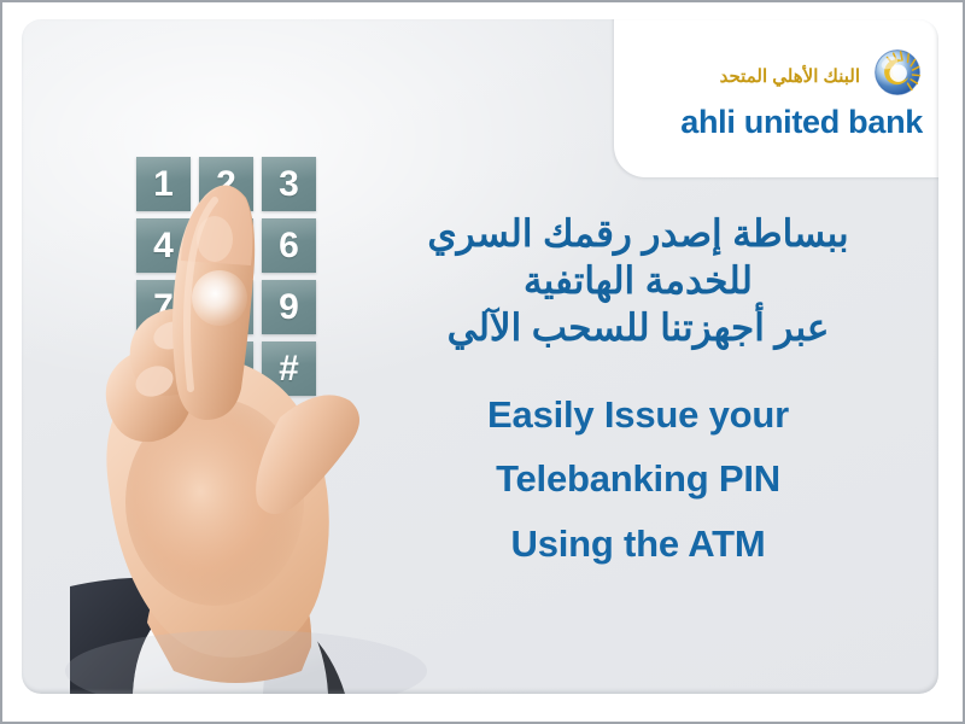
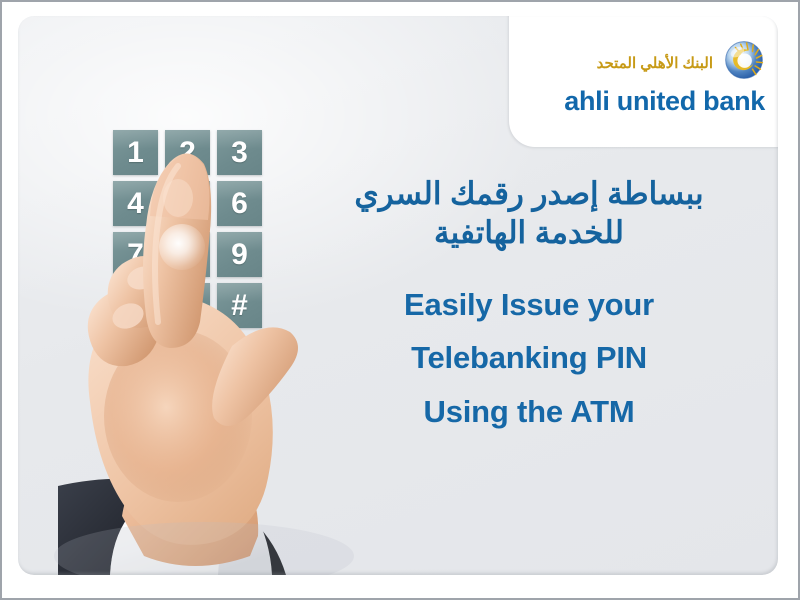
  البنك الأهلي المتحد
  ahli united bank
  ببساطة إصدر رقمك السري
  للخدمة الهاتفية
- عبر أجهزتنا للسحب الآلي
  Easily Issue your
  Telebanking PIN
  Using the ATM
